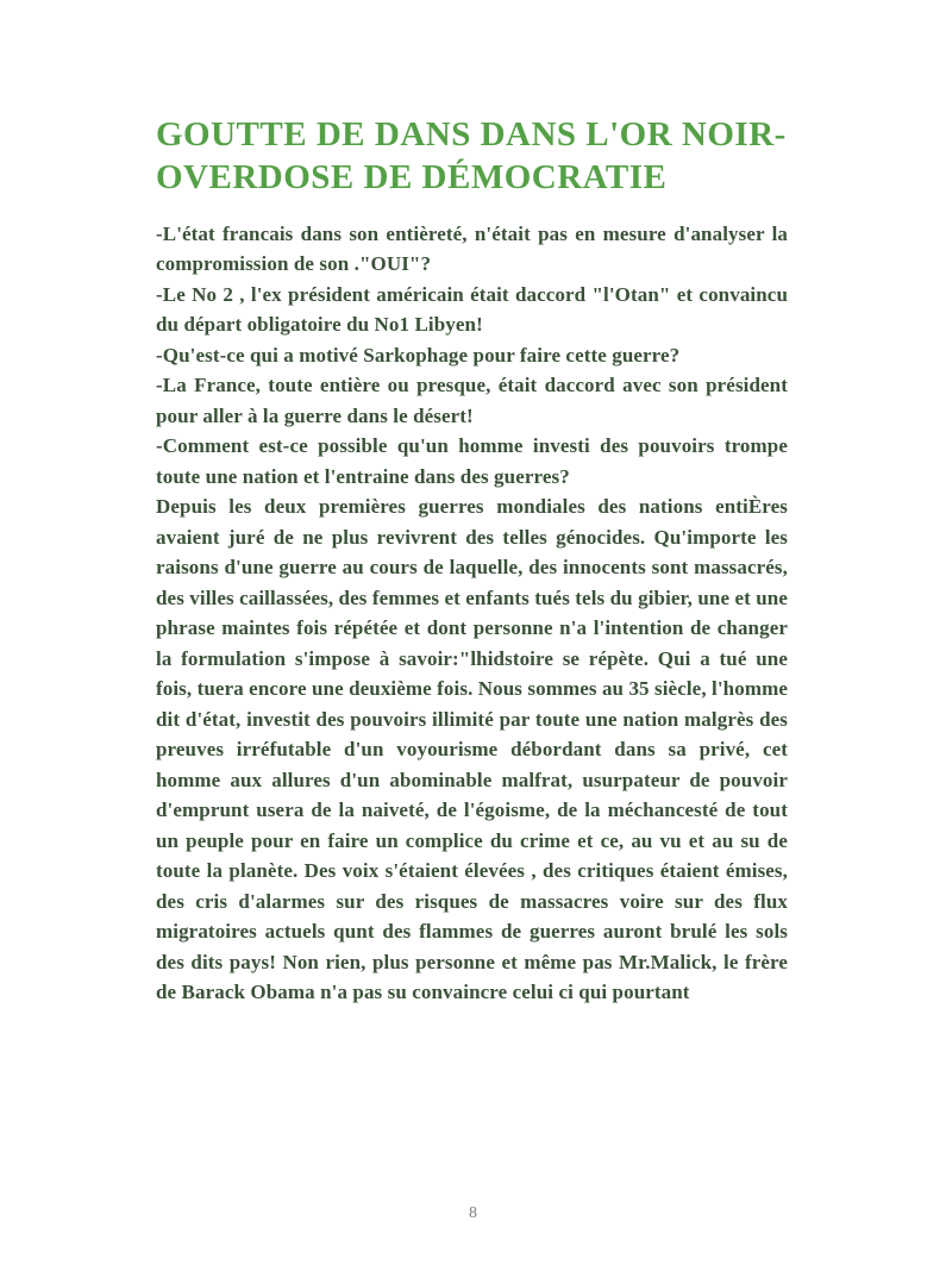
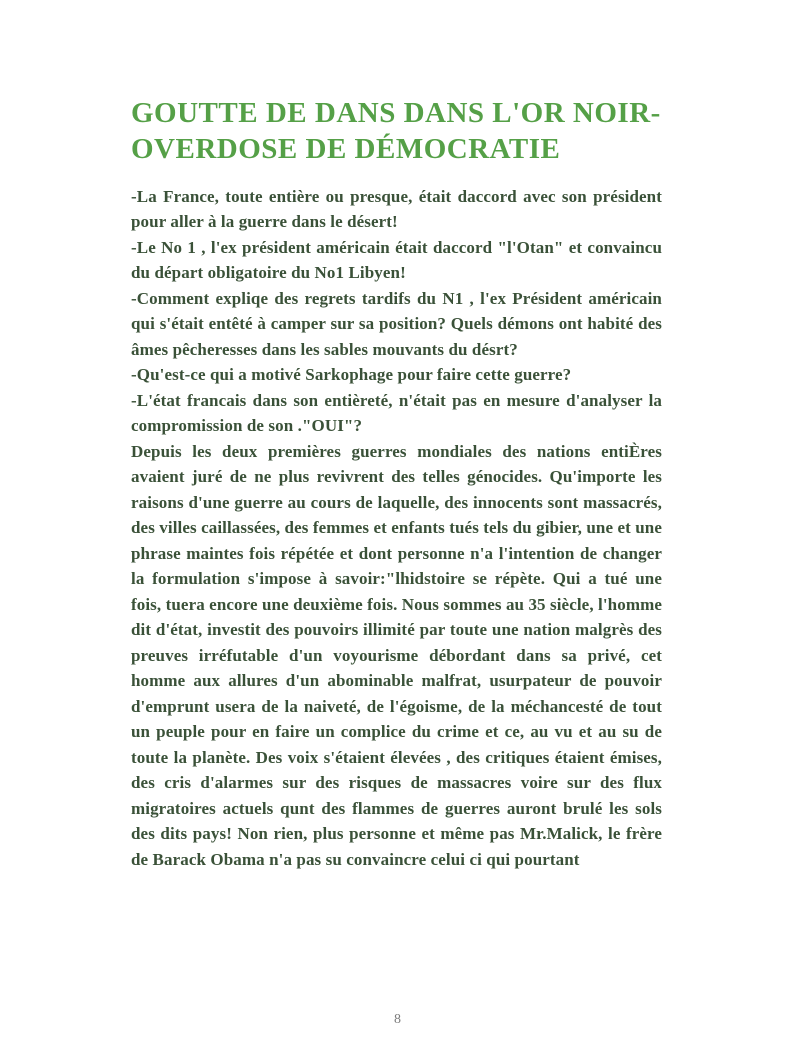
  GOUTTE DE DANS DANS L'OR NOIR-OVERDOSE DE DÉMOCRATIE
- -L'état francais dans son entièreté, n'était pas en mesure d'analyser la compromission de son ."OUI"?
+ -La France, toute entière ou presque, était daccord avec son président pour aller à la guerre dans le désert!
- -Le No 2 , l'ex président américain était daccord "l'Otan" et convaincu du départ obligatoire du No1 Libyen!
+ -Le No 1 , l'ex président américain était daccord "l'Otan" et convaincu du départ obligatoire du No1 Libyen!
+ -Comment expliqe des regrets tardifs du N1 , l'ex Président américain qui s'était entêté à camper sur sa position? Quels démons ont habité des âmes pêcheresses dans les sables mouvants du désrt?
  -Qu'est-ce qui a motivé Sarkophage pour faire cette guerre?
- -La France, toute entière ou presque, était daccord avec son président pour aller à la guerre dans le désert!
+ -L'état francais dans son entièreté, n'était pas en mesure d'analyser la compromission de son ."OUI"?
- -Comment est-ce possible qu'un homme investi des pouvoirs trompe toute une nation et l'entraine dans des guerres?
  Depuis les deux premières guerres mondiales des nations entiÈres avaient juré de ne plus revivrent des telles génocides. Qu'importe les raisons d'une guerre au cours de laquelle, des innocents sont massacrés, des villes caillassées, des femmes et enfants tués tels du gibier, une et une phrase maintes fois répétée et dont personne n'a l'intention de changer la formulation s'impose à savoir:"lhidstoire se répète. Qui a tué une fois, tuera encore une deuxième fois. Nous sommes au 35 siècle, l'homme dit d'état, investit des pouvoirs illimité par toute une nation malgrès des preuves irréfutable d'un voyourisme débordant dans sa privé, cet homme aux allures d'un abominable malfrat, usurpateur de pouvoir d'emprunt usera de la naiveté, de l'égoisme, de la méchancesté de tout un peuple pour en faire un complice du crime et ce, au vu et au su de toute la planète. Des voix s'étaient élevées , des critiques étaient émises, des cris d'alarmes sur des risques de massacres voire sur des flux migratoires actuels qunt des flammes de guerres auront brulé les sols des dits pays! Non rien, plus personne et même pas Mr.Malick, le frère de Barack Obama n'a pas su convaincre celui ci qui pourtant
  8
